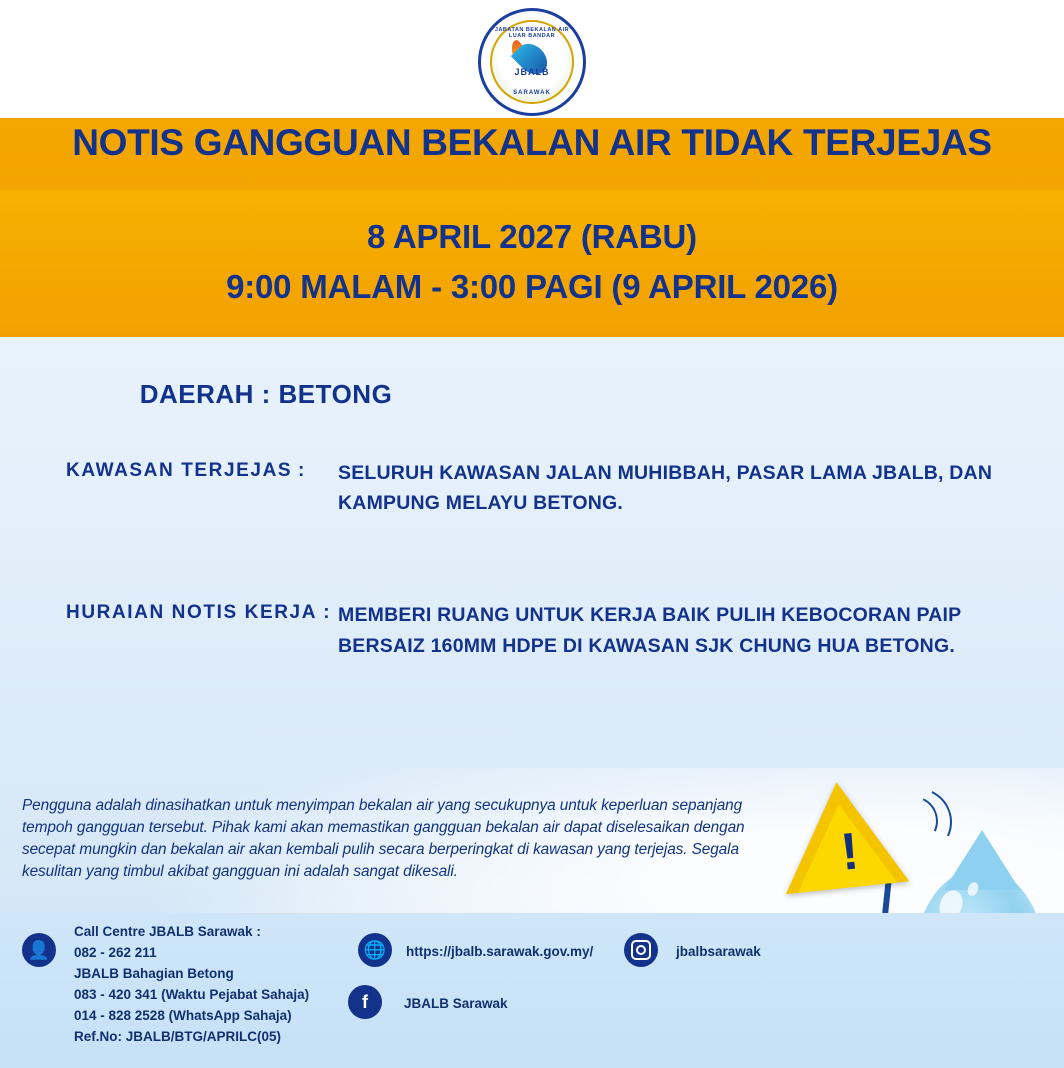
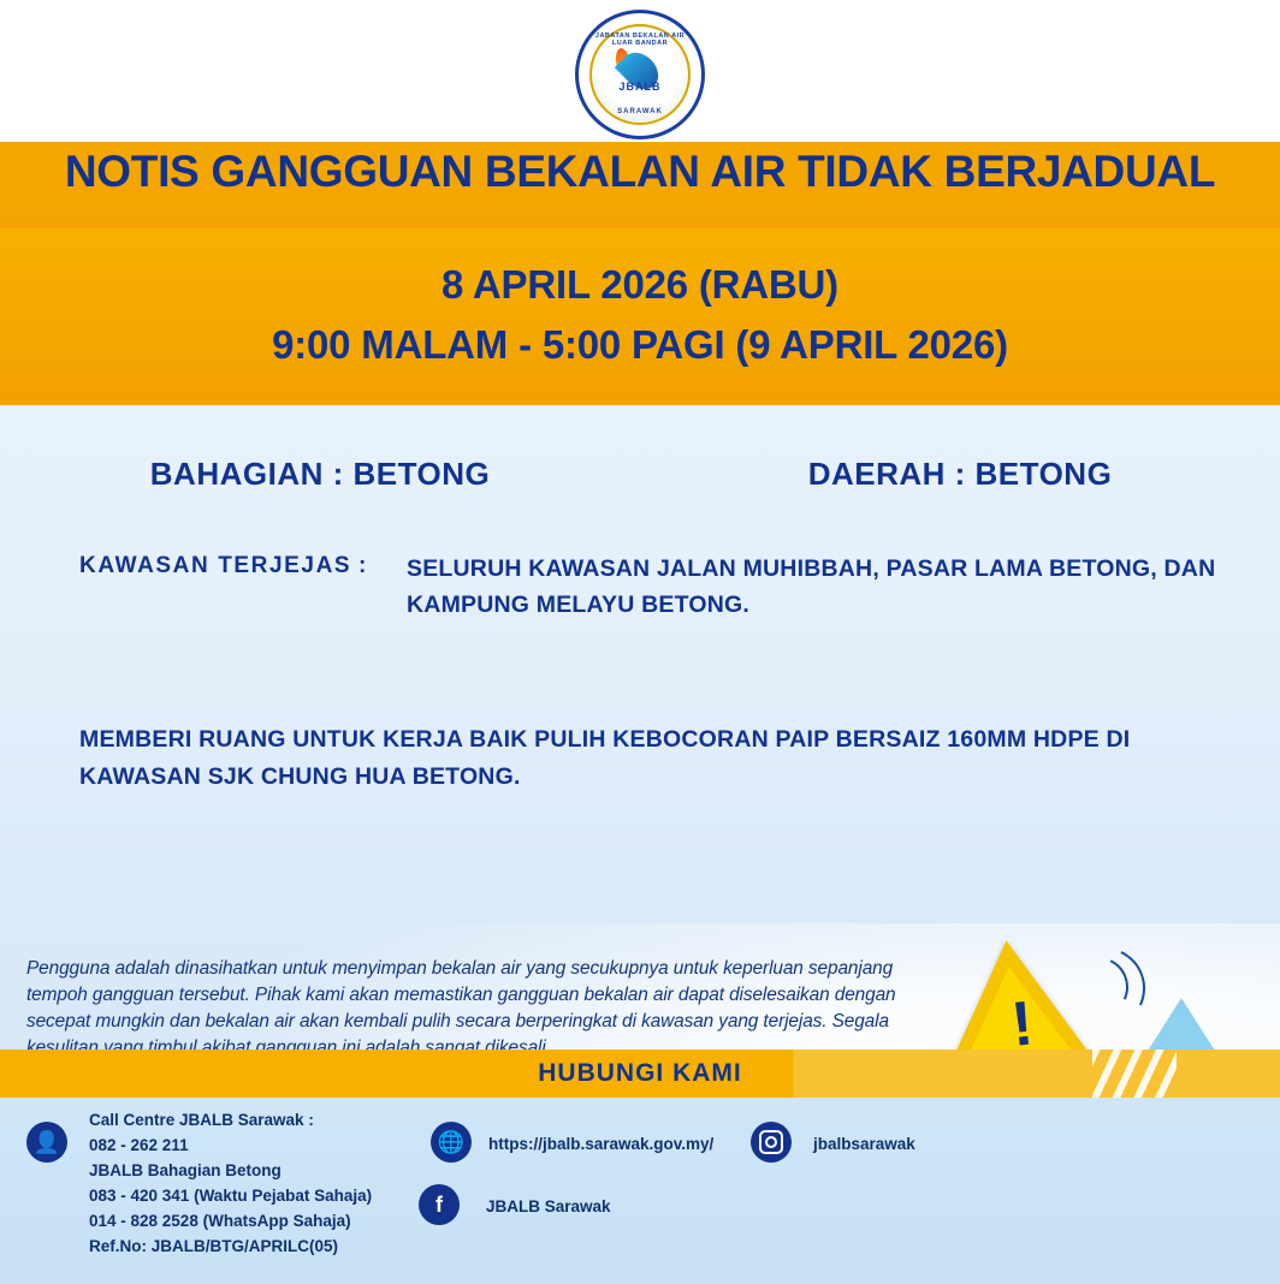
  JBALB
- NOTIS GANGGUAN BEKALAN AIR TIDAK TERJEJAS
+ NOTIS GANGGUAN BEKALAN AIR TIDAK BERJADUAL
- 8 APRIL 2027 (RABU)
+ 8 APRIL 2026 (RABU)
- 9:00 MALAM - 3:00 PAGI (9 APRIL 2026)
+ 9:00 MALAM - 5:00 PAGI (9 APRIL 2026)
+ BAHAGIAN : BETONG
  DAERAH : BETONG
  KAWASAN TERJEJAS
  :
- SELURUH KAWASAN JALAN MUHIBBAH, PASAR LAMA JBALB, DAN KAMPUNG MELAYU BETONG.
+ SELURUH KAWASAN JALAN MUHIBBAH, PASAR LAMA BETONG, DAN KAMPUNG MELAYU BETONG.
- HURAIAN NOTIS KERJA :
  MEMBERI RUANG UNTUK KERJA BAIK PULIH KEBOCORAN PAIP BERSAIZ 160MM HDPE DI KAWASAN SJK CHUNG HUA BETONG.
  Pengguna adalah dinasihatkan untuk menyimpan bekalan air yang secukupnya untuk keperluan sepanjang tempoh gangguan tersebut. Pihak kami akan memastikan gangguan bekalan air dapat diselesaikan dengan secepat mungkin dan bekalan air akan kembali pulih secara berperingkat di kawasan yang terjejas. Segala kesulitan yang timbul akibat gangguan ini adalah sangat dikesali.
+ HUBUNGI KAMI
  👤
  Call Centre JBALB Sarawak :
  082 - 262 211
  JBALB Bahagian Betong
  083 - 420 341 (Waktu Pejabat Sahaja)
  014 - 828 2528 (WhatsApp Sahaja)
  Ref.No: JBALB/BTG/APRILC(05)
  🌐
  https://jbalb.sarawak.gov.my/
  f
  JBALB Sarawak
  jbalbsarawak
